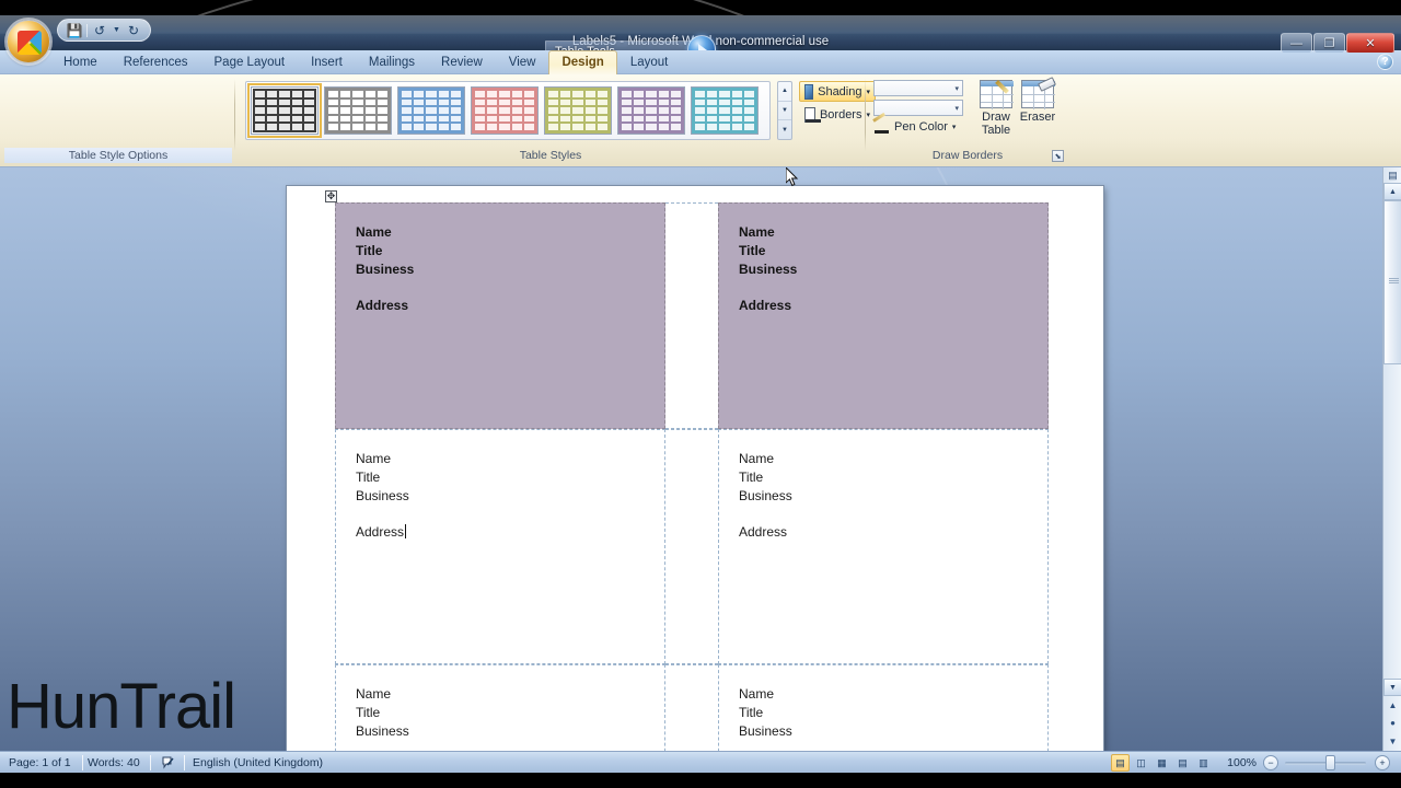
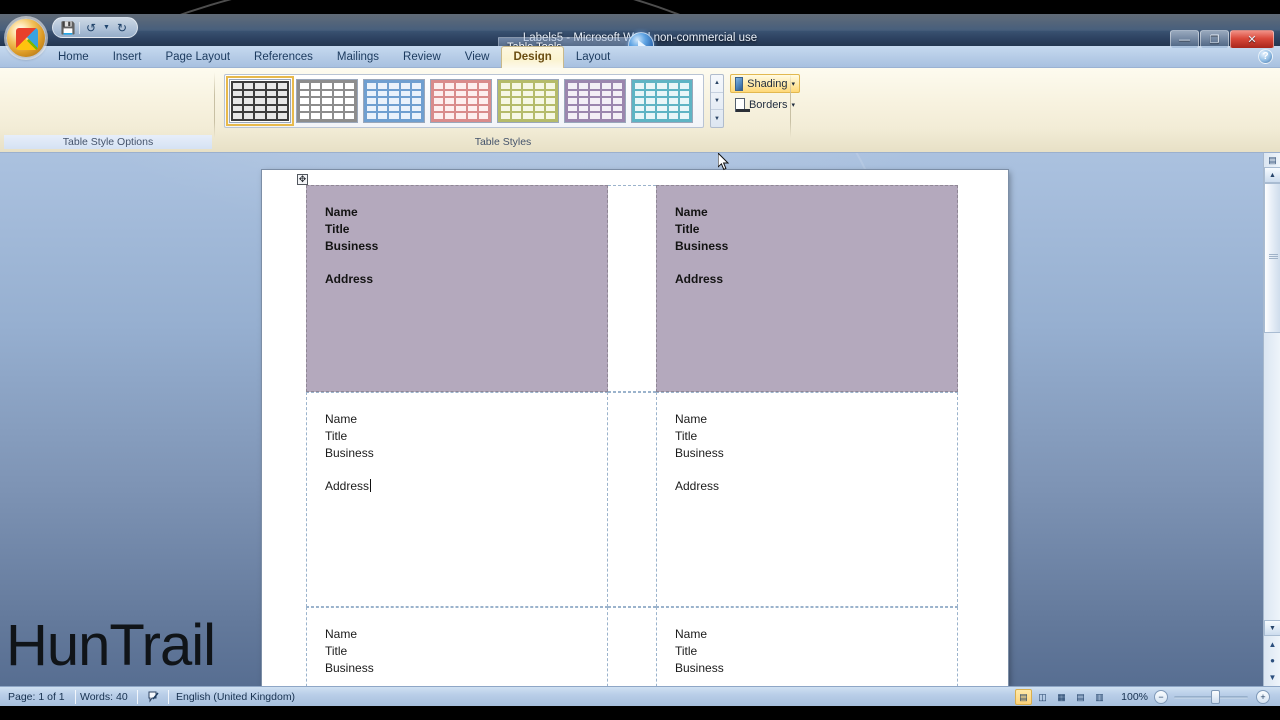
  —
  ❐
  ✕
  💾
  ↺
  ↻
  Home
- References
+ Insert
  Page Layout
- Insert
+ References
  Mailings
  Review
  View
  Design
  Layout
  ?
  Table Style Options
  Shading
  Borders
  Table Styles
- Pen Color
- Draw
- Table
- Eraser
- Draw Borders
  ✥
  Name
  Title
  Business
  Address
  Name
  Title
  Business
  Address
  Name
  Title
  Business
  Address
  Name
  Title
  Business
  Address
  Name
  Title
  Business
  Name
  Title
  Business
  HunTrail
  ▤
  ▲
  ●
  ▼
  Page: 1 of 1
  Words: 40
  English (United Kingdom)
  ▤
  ◫
  ▦
  ▤
  ▥
  100%
  −
  +
